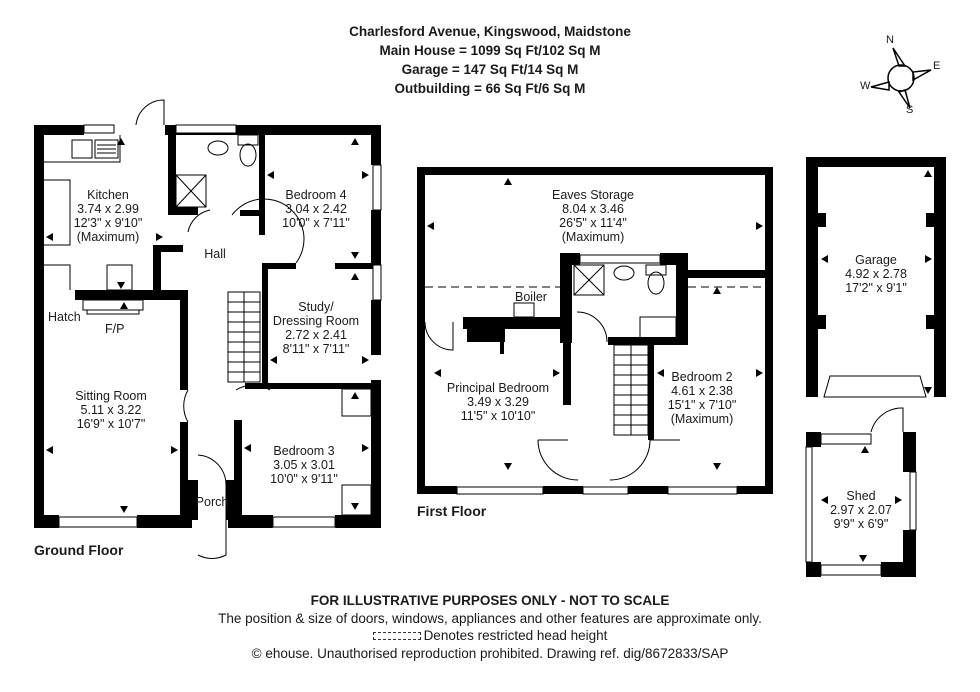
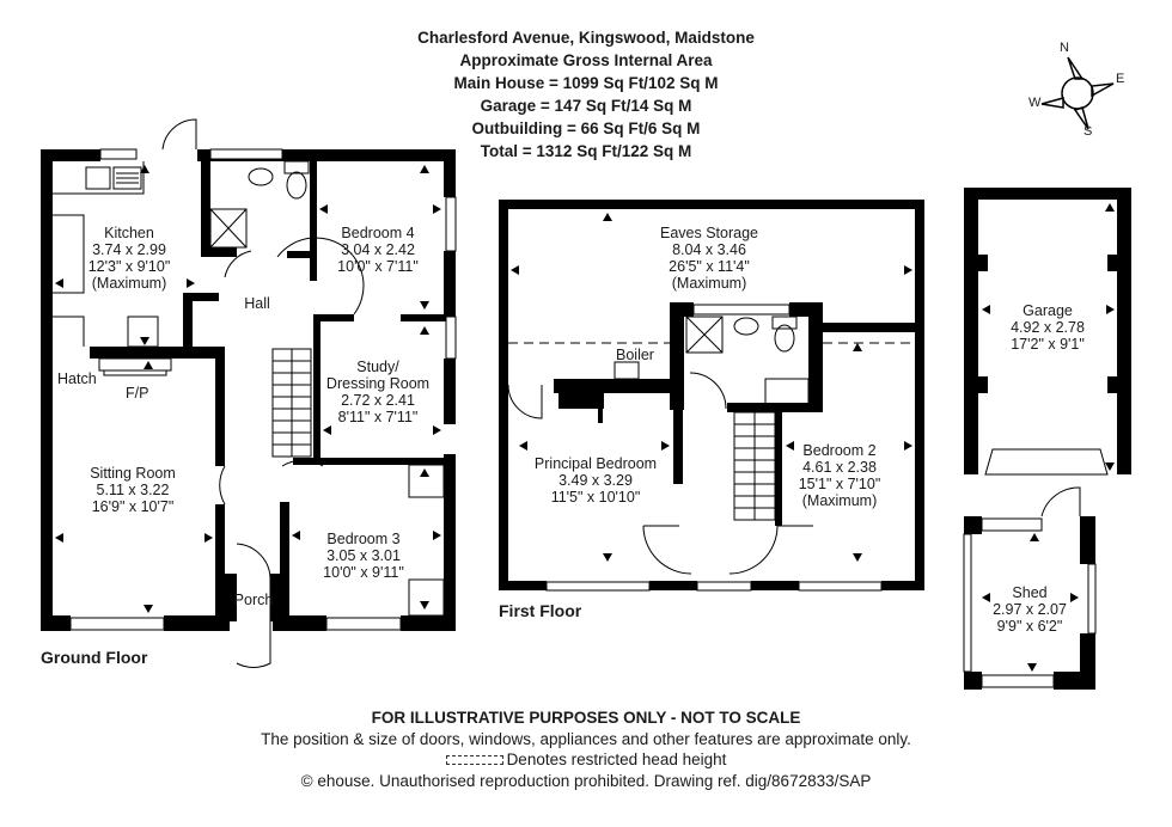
  Charlesford Avenue, Kingswood, Maidstone
+ Approximate Gross Internal Area
  Main House = 1099 Sq Ft/102 Sq M
  Garage = 147 Sq Ft/14 Sq M
  Outbuilding = 66 Sq Ft/6 Sq M
+ Total = 1312 Sq Ft/122 Sq M
  N
  E
  S
  W
  Kitchen
  3.74 x 2.99
  12'3" x 9'10"
  (Maximum)
  Bedroom 4
  3.04 x 2.42
  10'0" x 7'11"
  Hall
  Study/
  Dressing Room
  2.72 x 2.41
  8'11" x 7'11"
  Sitting Room
  5.11 x 3.22
  16'9" x 10'7"
  Bedroom 3
  3.05 x 3.01
  10'0" x 9'11"
  Porch
  Hatch
  F/P
  Ground Floor
  Eaves Storage
  8.04 x 3.46
  26'5" x 11'4"
  (Maximum)
  Principal Bedroom
  3.49 x 3.29
  11'5" x 10'10"
  Bedroom 2
  4.61 x 2.38
  15'1" x 7'10"
  (Maximum)
  Boiler
  First Floor
  Garage
  4.92 x 2.78
  17'2" x 9'1"
  Shed
  2.97 x 2.07
- 9'9" x 6'9"
+ 9'9" x 6'2"
  FOR ILLUSTRATIVE PURPOSES ONLY - NOT TO SCALE
  The position & size of doors, windows, appliances and other features are approximate only.
  Denotes restricted head height
  © ehouse. Unauthorised reproduction prohibited. Drawing ref. dig/8672833/SAP
